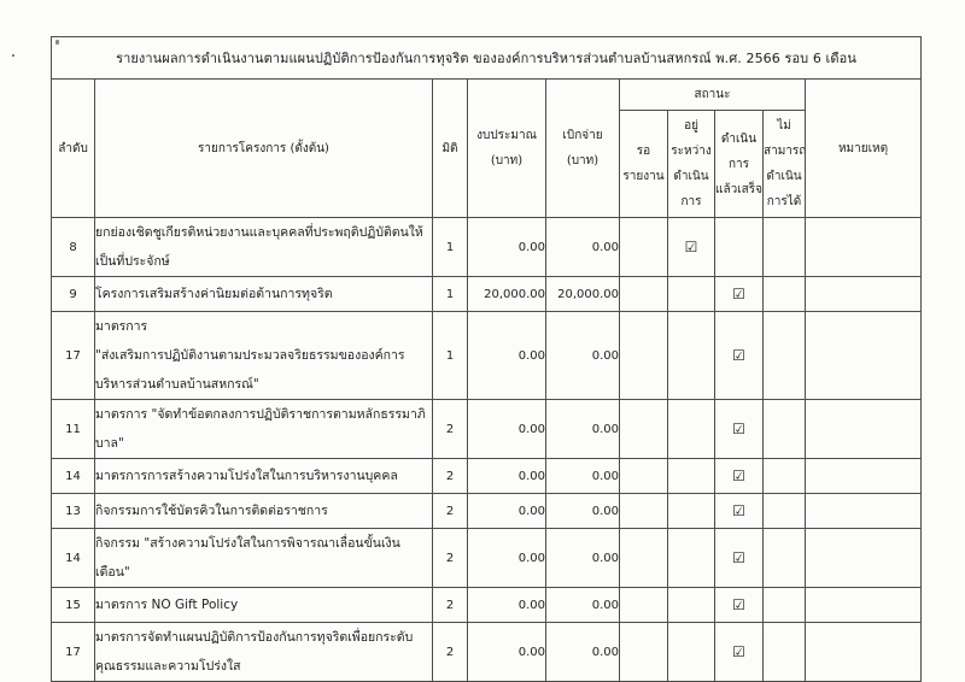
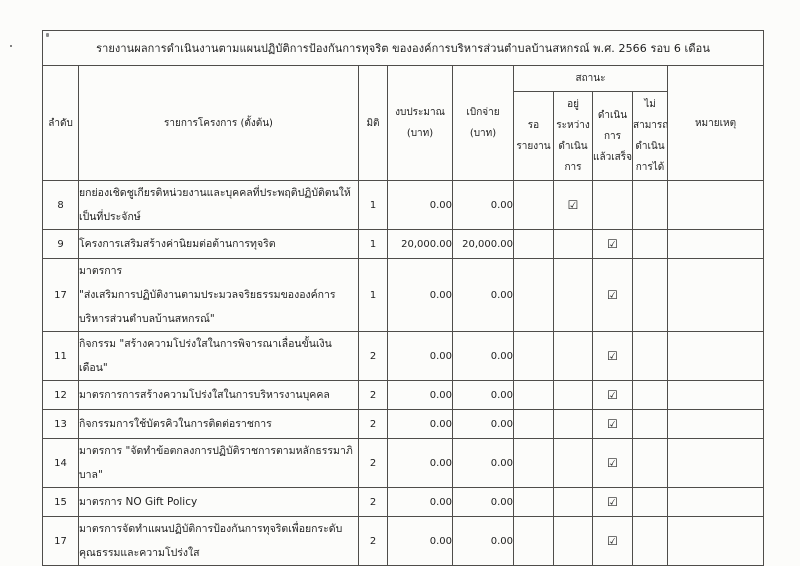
  รายงานผลการดำเนินงานตามแผนปฏิบัติการป้องกันการทุจริต ขององค์การบริหารส่วนตำบลบ้านสหกรณ์ พ.ศ. 2566 รอบ 6 เดือน
  ลำดับ	รายการโครงการ (ตั้งต้น)	มิติ	งบประมาณ (บาท)	เบิกจ่าย (บาท)	สถานะ	หมายเหตุ
  รอ รายงาน	อยู่ ระหว่าง ดำเนิน การ	ดำเนิน การ แล้วเสร็จ	ไม่ สามารถ ดำเนิน การได้
  8	ยกย่องเชิดชูเกียรติหน่วยงานและบุคคลที่ประพฤติปฏิบัติตนให้เป็นที่ประจักษ์	1	0.00	0.00		☑
  9	โครงการเสริมสร้างค่านิยมต่อต้านการทุจริต	1	20,000.00	20,000.00			☑
  17	มาตรการ "ส่งเสริมการปฏิบัติงานตามประมวลจริยธรรมขององค์การบริหารส่วนตำบลบ้านสหกรณ์"	1	0.00	0.00			☑
- 11	มาตรการ "จัดทำข้อตกลงการปฏิบัติราชการตามหลักธรรมาภิบาล"	2	0.00	0.00			☑
+ 11	กิจกรรม "สร้างความโปร่งใสในการพิจารณาเลื่อนขั้นเงินเดือน"	2	0.00	0.00			☑
- 14	มาตรการการสร้างความโปร่งใสในการบริหารงานบุคคล	2	0.00	0.00			☑
+ 12	มาตรการการสร้างความโปร่งใสในการบริหารงานบุคคล	2	0.00	0.00			☑
  13	กิจกรรมการใช้บัตรคิวในการติดต่อราชการ	2	0.00	0.00			☑
- 14	กิจกรรม "สร้างความโปร่งใสในการพิจารณาเลื่อนขั้นเงินเดือน"	2	0.00	0.00			☑
+ 14	มาตรการ "จัดทำข้อตกลงการปฏิบัติราชการตามหลักธรรมาภิบาล"	2	0.00	0.00			☑
  15	มาตรการ NO Gift Policy	2	0.00	0.00			☑
  17	มาตรการจัดทำแผนปฏิบัติการป้องกันการทุจริตเพื่อยกระดับคุณธรรมและความโปร่งใส	2	0.00	0.00			☑
